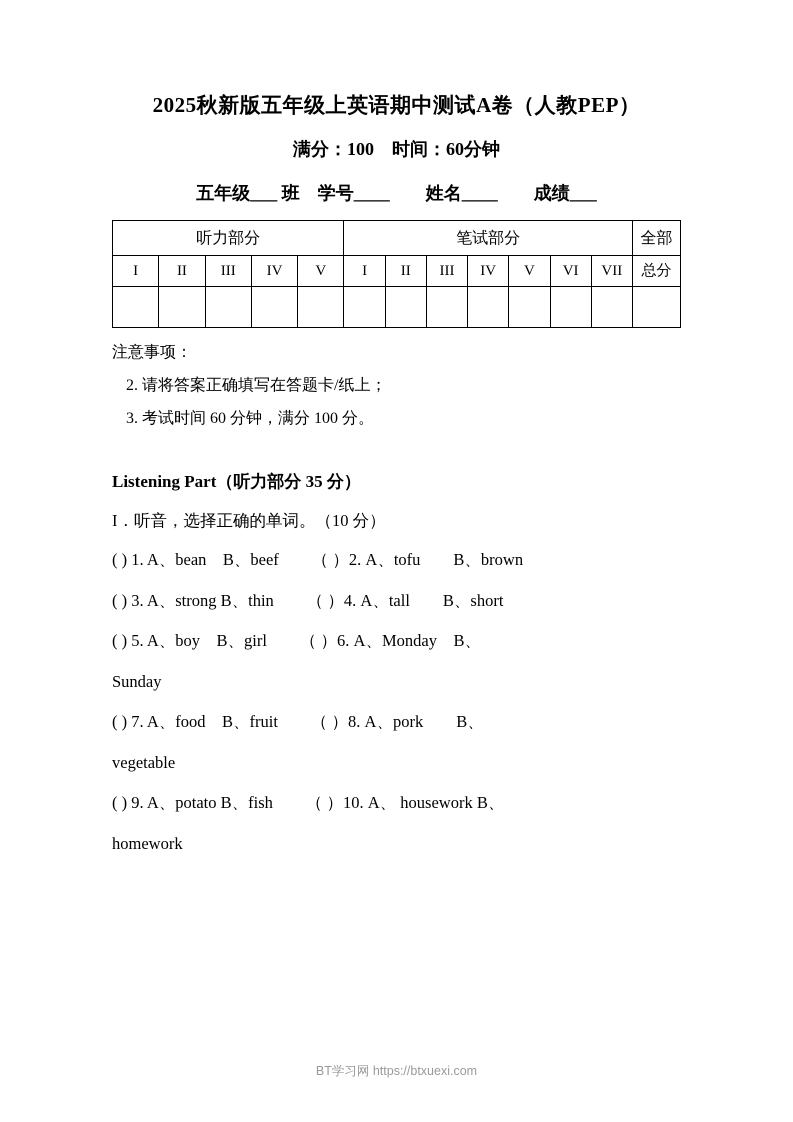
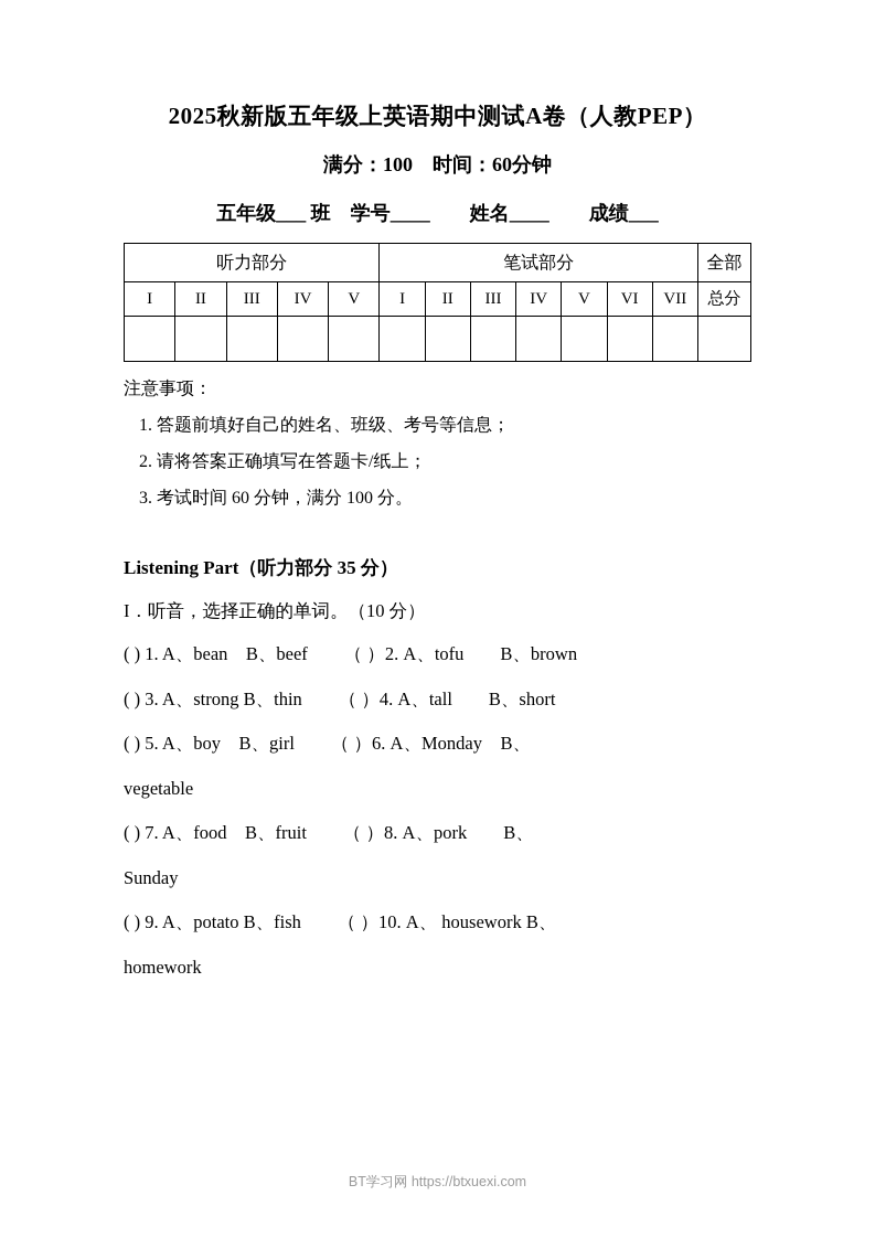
  2025秋新版五年级上英语期中测试A卷（人教PEP）
  满分：100 时间：60分钟
  五年级___ 班 学号____ 姓名____ 成绩___
  听力部分	笔试部分	全部
  I	II	III	IV	V	I	II	III	IV	V	VI	VII	总分
  注意事项：
+ 1. 答题前填好自己的姓名、班级、考号等信息；
  2. 请将答案正确填写在答题卡/纸上；
  3. 考试时间 60 分钟，满分 100 分。
  Listening Part（听力部分 35 分）
  I．听音，选择正确的单词。（10 分）
  ( ) 1. A、bean B、beef （ ）2. A、tofu B、brown
  ( ) 3. A、strong B、thin （ ）4. A、tall B、short
  ( ) 5. A、boy B、girl （ ）6. A、Monday B、
- Sunday
+ vegetable
  ( ) 7. A、food B、fruit （ ）8. A、pork B、
- vegetable
+ Sunday
  ( ) 9. A、potato B、fish （ ）10. A、 housework B、
  homework
  BT学习网 https://btxuexi.com
